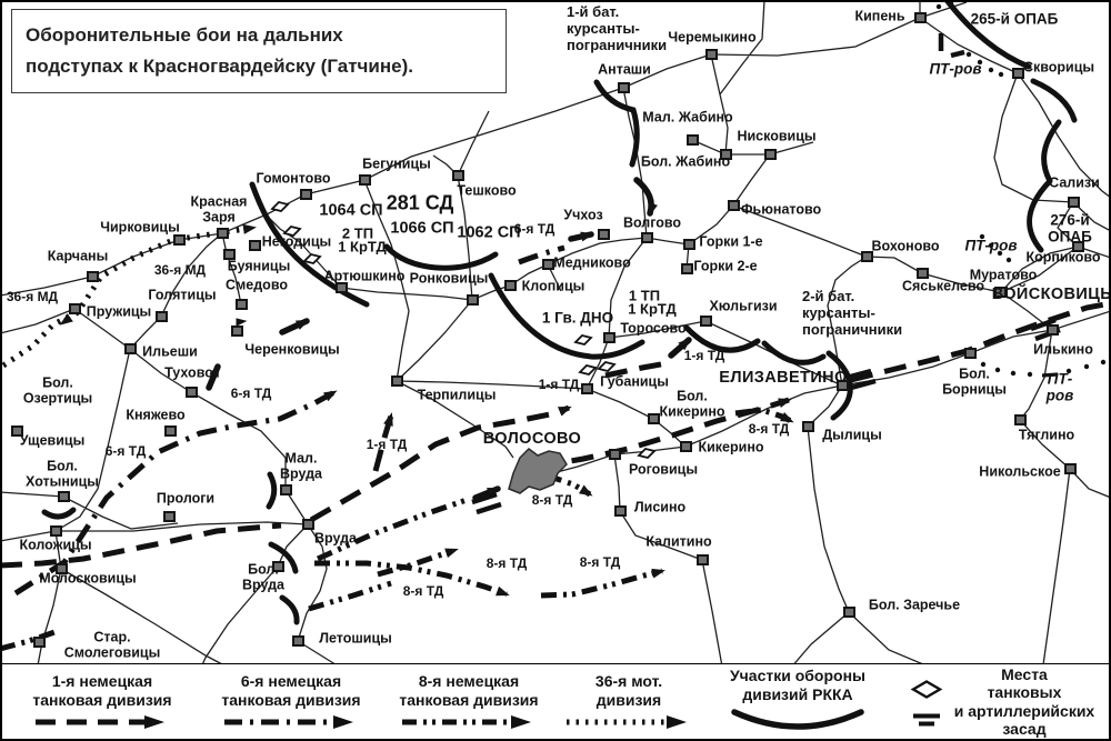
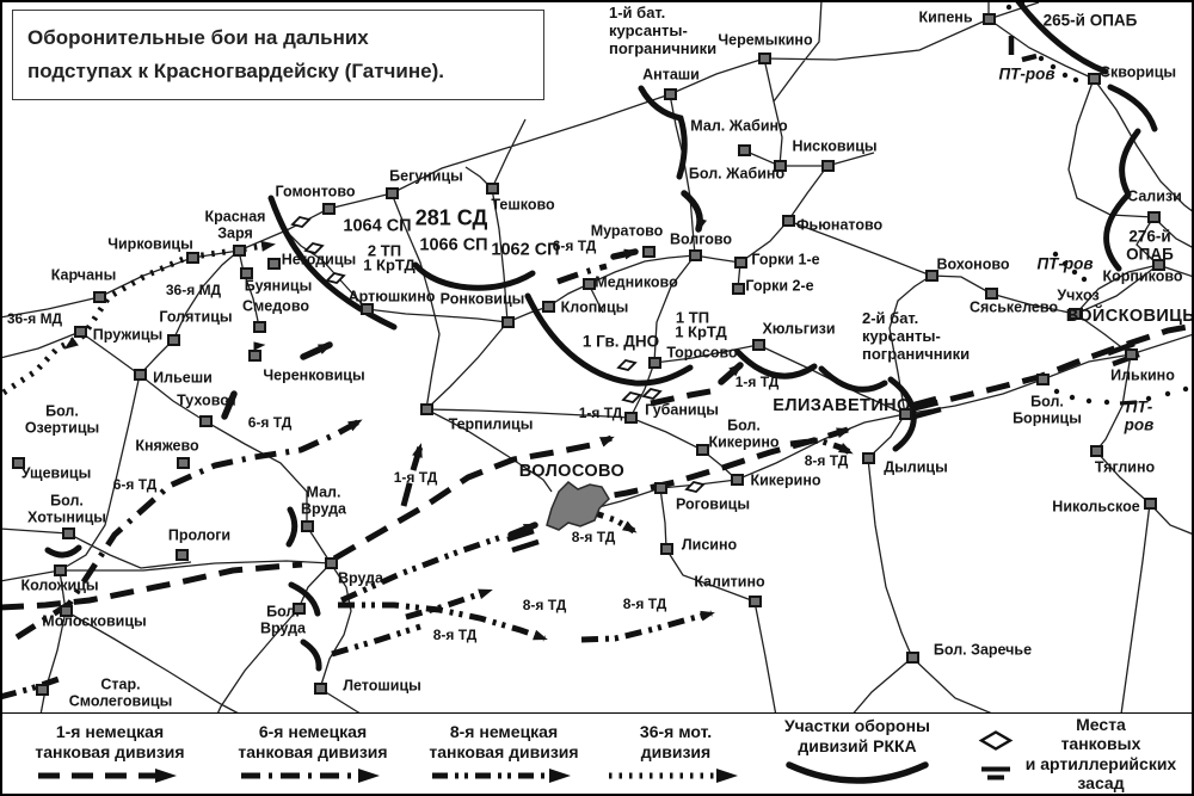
  Кипень
  Скворицы
  Черемыкино
  Анташи
  Мал. Жабино
  Нисковицы
  Бол. Жабино
  Бегуницы
  Гомонтово
  Тешково
  Красная
  Заря
  Чирковицы
  Карчаны
  Негодицы
  Буяницы
  Смедово
  Голятицы
  Пружицы
  Ильеши
  Тухово
  Черенковицы
  Бол.
  Озертицы
  Ущевицы
  Бол.
  Хотыницы
  Княжево
  Прологи
  Коложицы
  Молосковицы
  Стар.
  Смолеговицы
  Мал.
  Вруда
  Вруда
  Бол.
  Вруда
  Летошицы
  Терпилицы
  Артюшкино
  Ронковицы
  Клопицы
- Учхоз
+ Муратово
  Волгово
  Медниково
  Горки 1-е
  Горки 2-е
  Фьюнатово
  Вохоново
  Сяськелево
- Муратово
+ Учхоз
  ВОЙСКОВИЦЫ
  Корпиково
  Сализи
  Хюльгизи
  Торосово
  Губаницы
  ЕЛИЗАВЕТИНО
  Бол.
  Кикерино
  Кикерино
  Дылицы
  ВОЛОСОВО
  Роговицы
  Лисино
  Калитино
  Илькино
  Бол.
  Борницы
  Тяглино
  Никольское
  Бол. Заречье
  1-й бат.
  курсанты-
  пограничники
  2-й бат.
  курсанты-
  пограничники
  265-й ОПАБ
  276-й
  ОПАБ
  281 СД
  1064 СП
  1066 СП
  1062 СП
  2 ТП
  1 КрТД
  1 ТП
  1 КрТД
  1 Гв. ДНО
  6-я ТД
  6-я ТД
  6-я ТД
  1-я ТД
  1-я ТД
  1-я ТД
  8-я ТД
  8-я ТД
  8-я ТД
  8-я ТД
  8-я ТД
  36-я МД
  36-я МД
  ПТ-ров
  ПТ-ров
  ПТ-ров
  Оборонительные бои на дальних
  подступах к Красногвардейску (Гатчине).
  1-я немецкая
  танковая дивизия
  6-я немецкая
  танковая дивизия
  8-я немецкая
  танковая дивизия
  36-я мот.
  дивизия
  Участки обороны
  дивизий РККА
  Места
  танковых
  и артиллерийских
  засад
